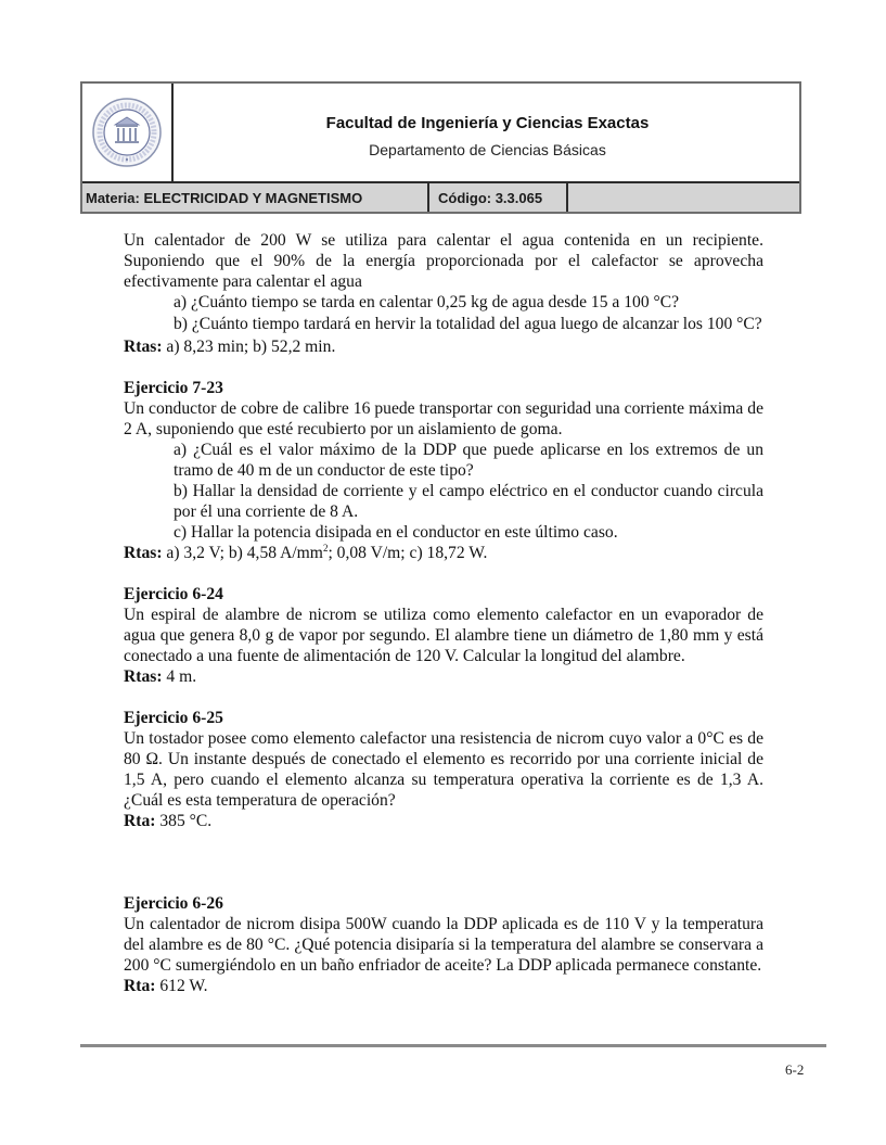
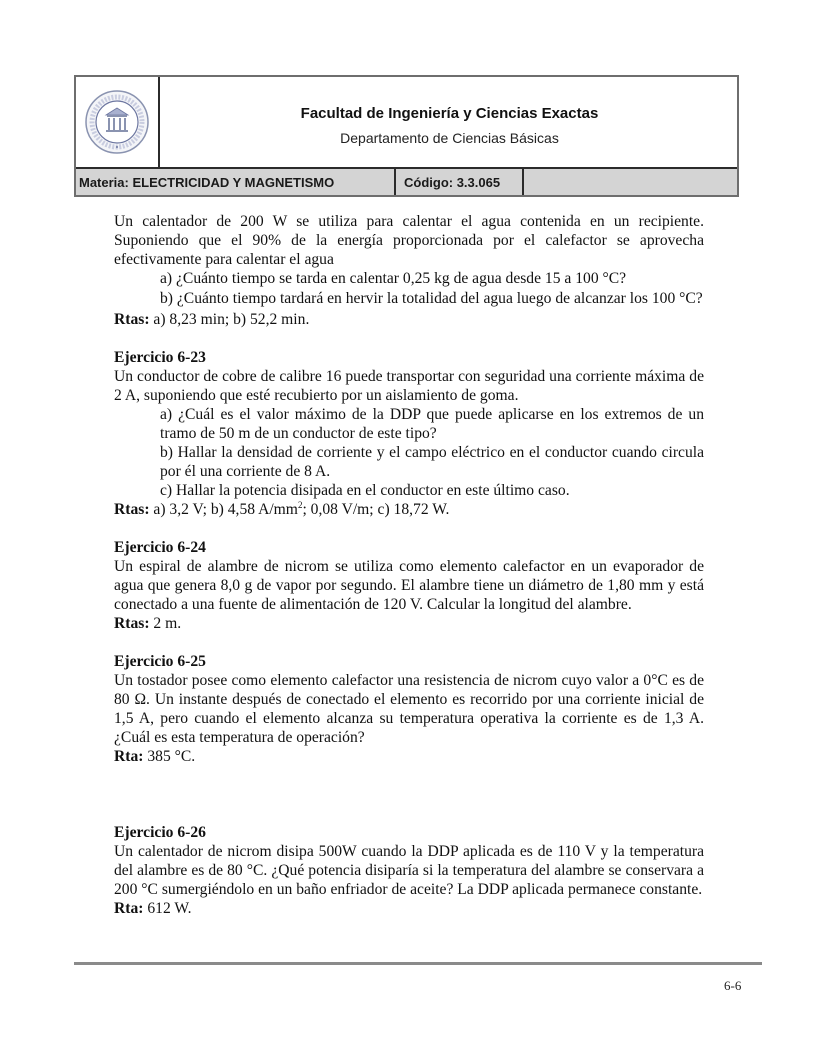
  Facultad de Ingeniería y Ciencias Exactas
  Departamento de Ciencias Básicas
  Materia: ELECTRICIDAD Y MAGNETISMO
  Código: 3.3.065
  Un calentador de 200 W se utiliza para calentar el agua contenida en un recipiente. Suponiendo que el 90% de la energía proporcionada por el calefactor se aprovecha efectivamente para calentar el agua
  a) ¿Cuánto tiempo se tarda en calentar 0,25 kg de agua desde 15 a 100 °C?
  b) ¿Cuánto tiempo tardará en hervir la totalidad del agua luego de alcanzar los 100 °C?
  Rtas: a) 8,23 min; b) 52,2 min.
- Ejercicio 7-23
+ Ejercicio 6-23
  Un conductor de cobre de calibre 16 puede transportar con seguridad una corriente máxima de 2 A, suponiendo que esté recubierto por un aislamiento de goma.
- a) ¿Cuál es el valor máximo de la DDP que puede aplicarse en los extremos de un tramo de 40 m de un conductor de este tipo?
+ a) ¿Cuál es el valor máximo de la DDP que puede aplicarse en los extremos de un tramo de 50 m de un conductor de este tipo?
  b) Hallar la densidad de corriente y el campo eléctrico en el conductor cuando circula por él una corriente de 8 A.
  c) Hallar la potencia disipada en el conductor en este último caso.
  Rtas: a) 3,2 V; b) 4,58 A/mm2; 0,08 V/m; c) 18,72 W.
  Ejercicio 6-24
  Un espiral de alambre de nicrom se utiliza como elemento calefactor en un evaporador de agua que genera 8,0 g de vapor por segundo. El alambre tiene un diámetro de 1,80 mm y está conectado a una fuente de alimentación de 120 V. Calcular la longitud del alambre.
- Rtas: 4 m.
+ Rtas: 2 m.
  Ejercicio 6-25
  Un tostador posee como elemento calefactor una resistencia de nicrom cuyo valor a 0°C es de 80 Ω. Un instante después de conectado el elemento es recorrido por una corriente inicial de 1,5 A, pero cuando el elemento alcanza su temperatura operativa la corriente es de 1,3 A. ¿Cuál es esta temperatura de operación?
  Rta: 385 °C.
  Ejercicio 6-26
  Un calentador de nicrom disipa 500W cuando la DDP aplicada es de 110 V y la temperatura del alambre es de 80 °C. ¿Qué potencia disiparía si la temperatura del alambre se conservara a 200 °C sumergiéndolo en un baño enfriador de aceite? La DDP aplicada permanece constante.
  Rta: 612 W.
- 6-2
+ 6-6
